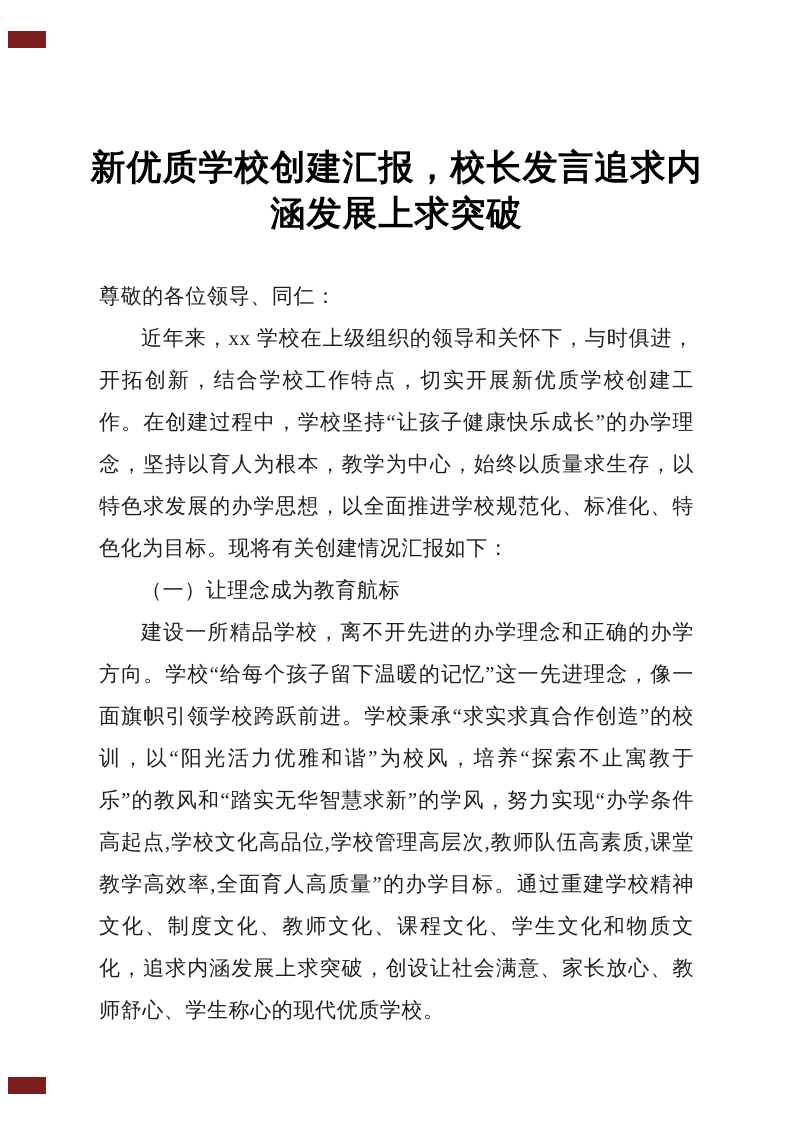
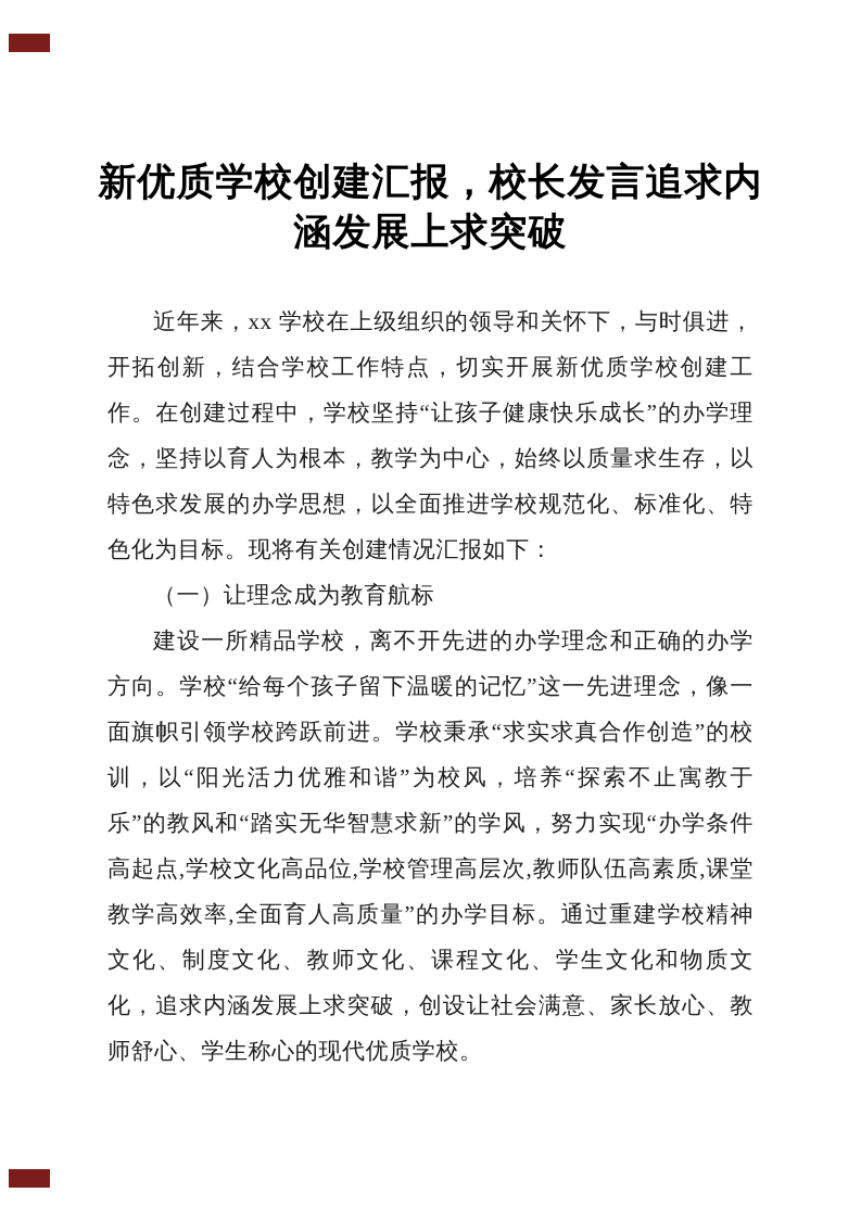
  新优质学校创建汇报，校长发言追求内
  涵发展上求突破
- 尊敬的各位领导、同仁：
  近年来，xx 学校在上级组织的领导和关怀下，与时俱进，开拓创新，结合学校工作特点，切实开展新优质学校创建工作。在创建过程中，学校坚持“让孩子健康快乐成长”的办学理念，坚持以育人为根本，教学为中心，始终以质量求生存，以特色求发展的办学思想，以全面推进学校规范化、标准化、特色化为目标。现将有关创建情况汇报如下：
  （一）让理念成为教育航标
  建设一所精品学校，离不开先进的办学理念和正确的办学方向。学校“给每个孩子留下温暖的记忆”这一先进理念，像一面旗帜引领学校跨跃前进。学校秉承“求实求真合作创造”的校训，以“阳光活力优雅和谐”为校风，培养“探索不止寓教于乐”的教风和“踏实无华智慧求新”的学风，努力实现“办学条件高起点,学校文化高品位,学校管理高层次,教师队伍高素质,课堂教学高效率,全面育人高质量”的办学目标。通过重建学校精神文化、制度文化、教师文化、课程文化、学生文化和物质文化，追求内涵发展上求突破，创设让社会满意、家长放心、教师舒心、学生称心的现代优质学校。
